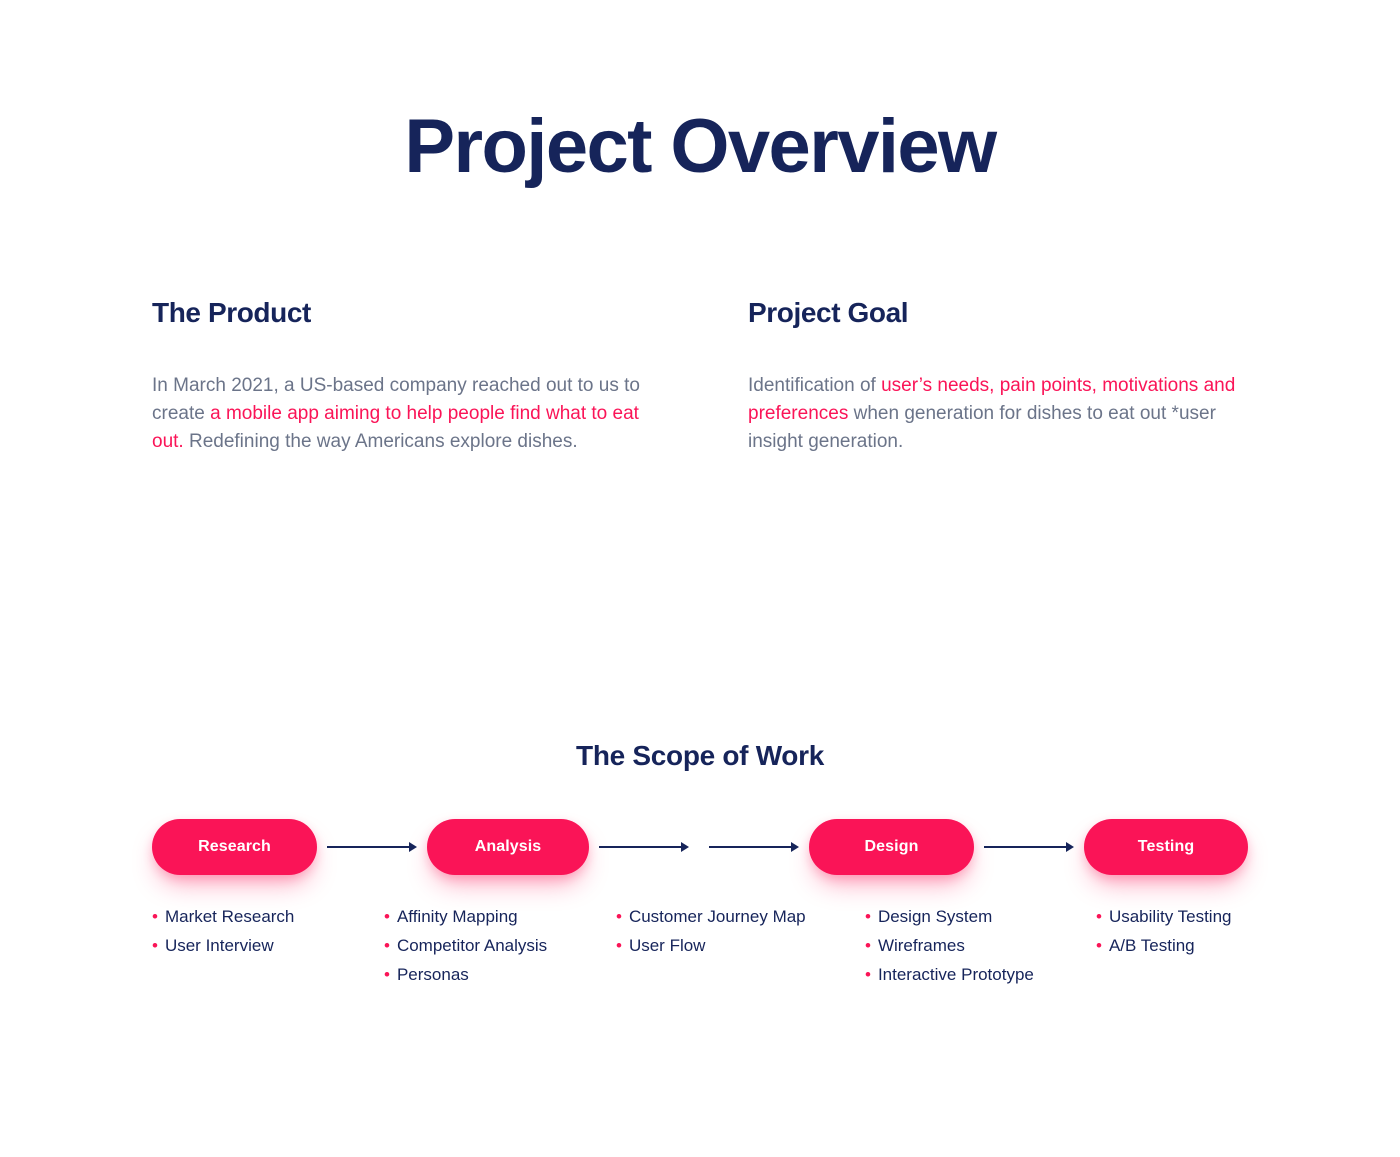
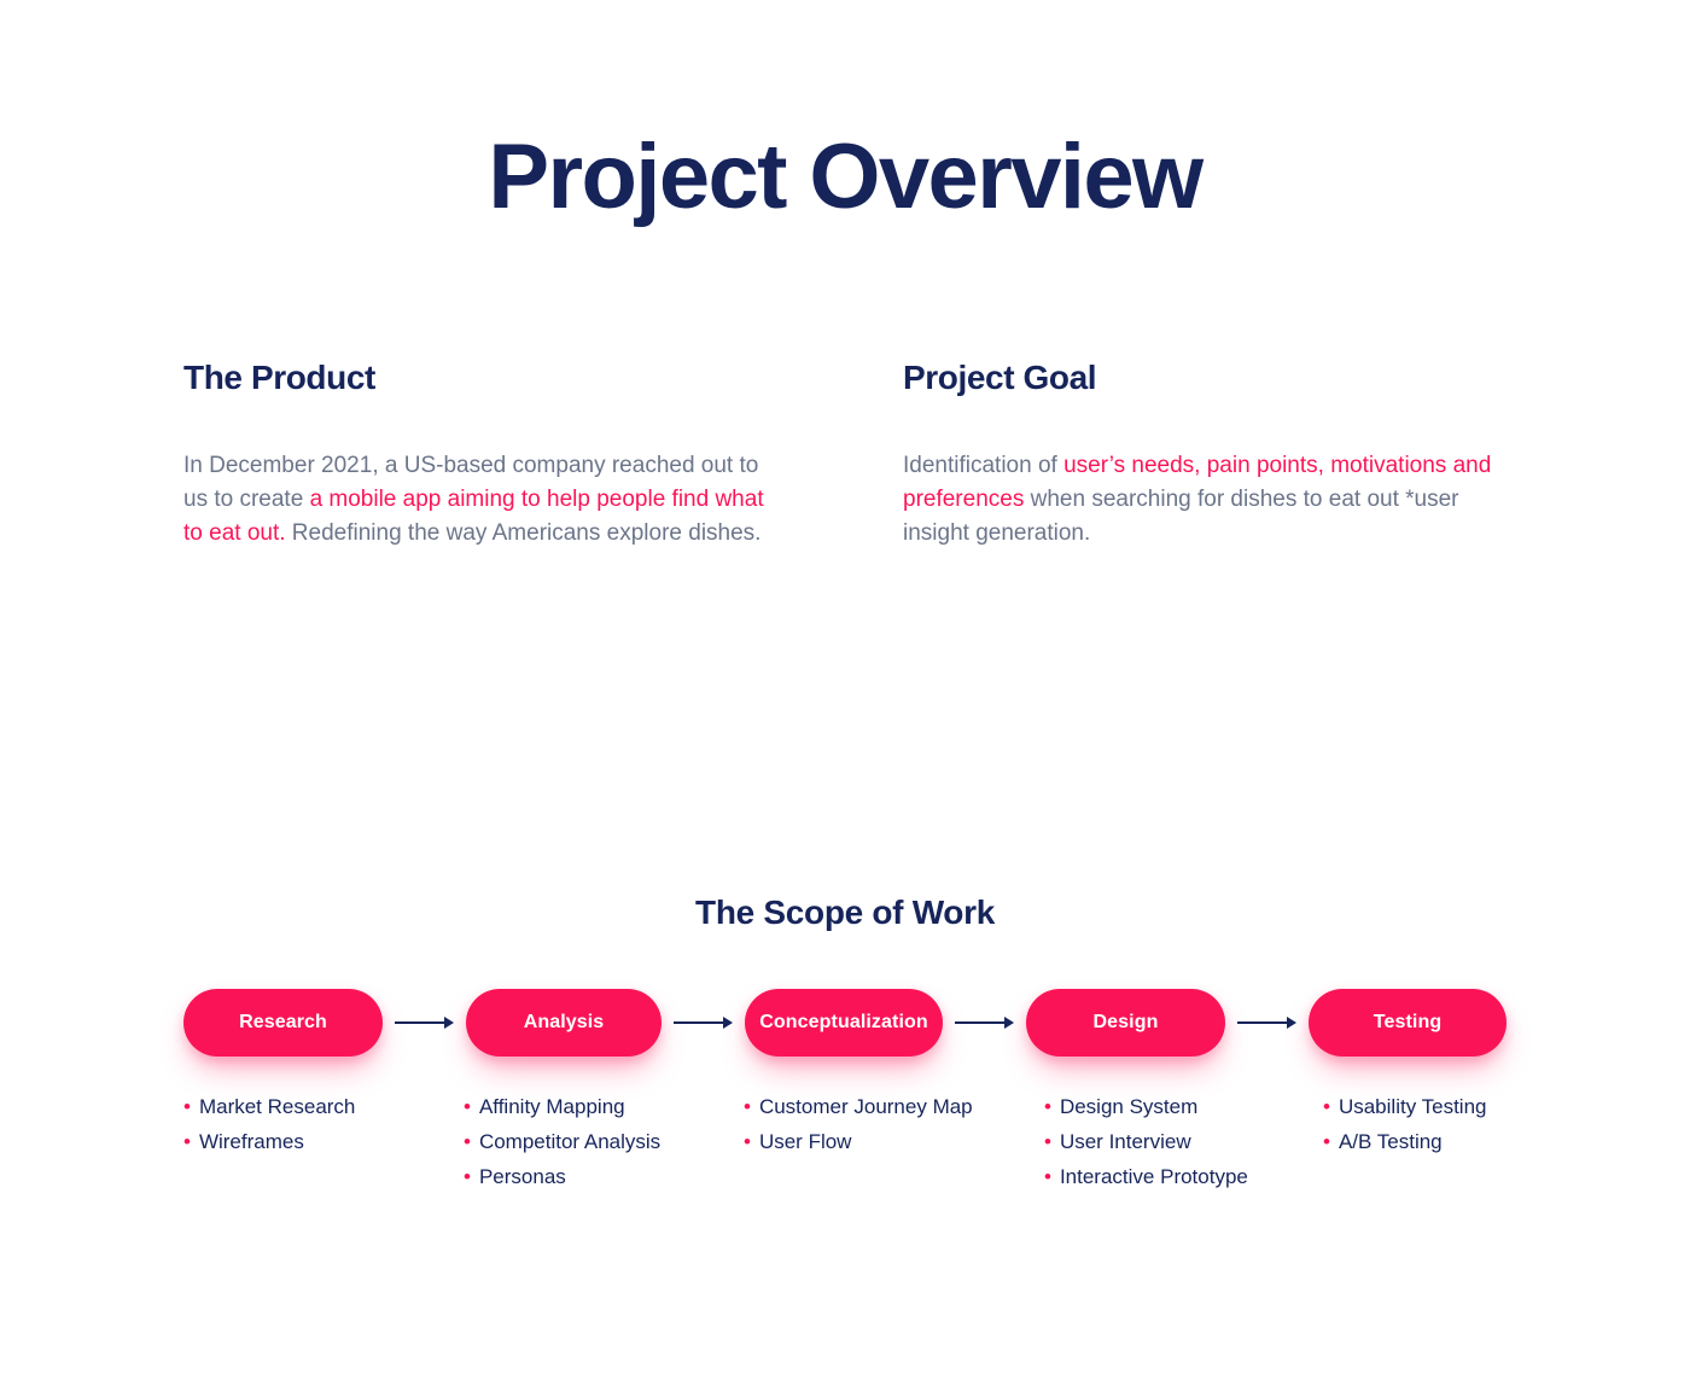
  Project Overview
  The Product
- In March 2021, a US-based company reached out to us to create a mobile app aiming to help people find what to eat out. Redefining the way Americans explore dishes.
+ In December 2021, a US-based company reached out to us to create a mobile app aiming to help people find what to eat out. Redefining the way Americans explore dishes.
  Project Goal
- Identification of user’s needs, pain points, motivations and preferences when generation for dishes to eat out *user insight generation.
+ Identification of user’s needs, pain points, motivations and preferences when searching for dishes to eat out *user insight generation.
  The Scope of Work
  Research
  Analysis
+ Conceptualization
  Design
  Testing
  •
  Market Research
  •
- User Interview
+ Wireframes
  •
  Affinity Mapping
  •
  Competitor Analysis
  •
  Personas
  •
  Customer Journey Map
  •
  User Flow
  •
  Design System
  •
- Wireframes
+ User Interview
  •
  Interactive Prototype
  •
  Usability Testing
  •
  A/B Testing
